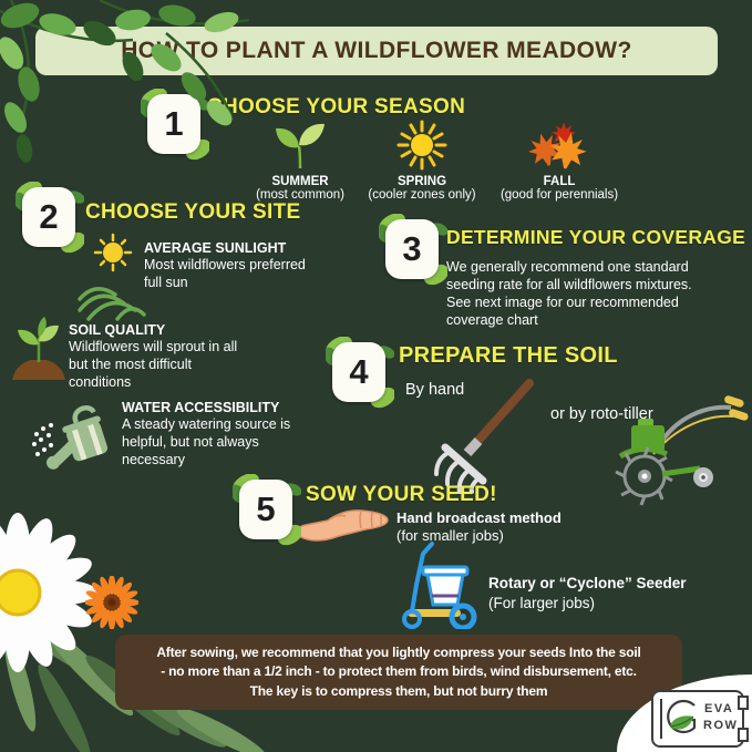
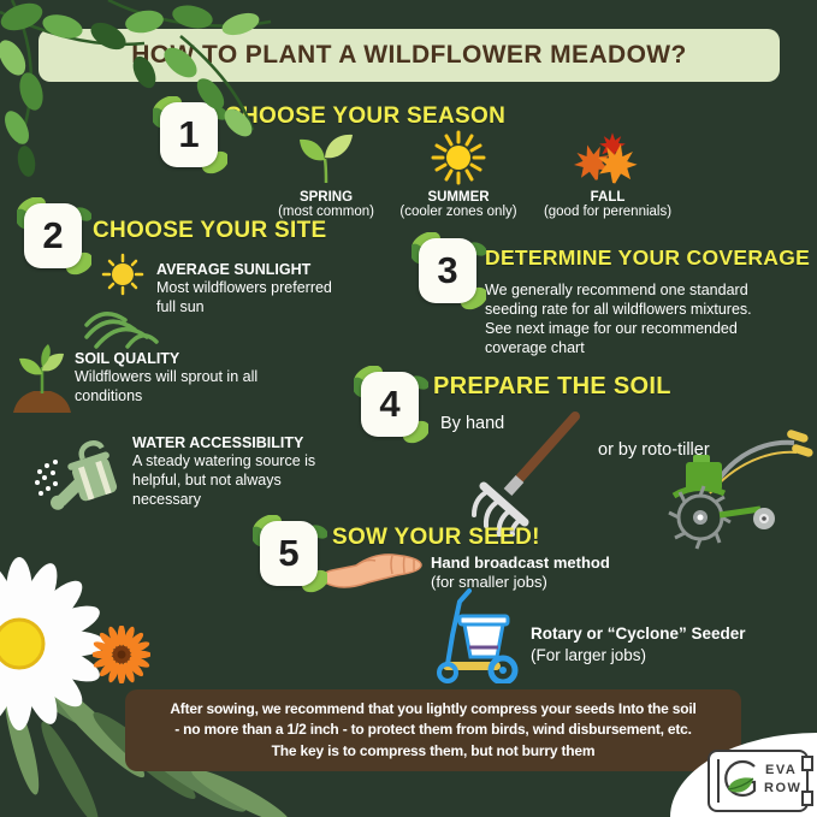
  HO TO PLANT A WILDFLOWER MEADOW?
  1
  HOOSE YOUR SEASON
- SUMMER
+ SPRING
  (most common)
- SPRING
+ SUMMER
  (cooler zones only)
  FALL
  (good for perennials)
  2
  CHOOSE YOUR SITE
  AVERAGE SUNLIGHT
  Most wildflowers preferred
  full sun
  SOIL QUALITY
  Wildflowers will sprout in all
- but the most difficult
  conditions
  WATER ACCESSIBILITY
  A steady watering source is
  helpful, but not always
  necessary
  3
  DETERMINE YOUR COVERAGE
  We generally recommend one standard
  seeding rate for all wildflowers mixtures.
  See next image for our recommended
  coverage chart
  4
  PREPARE THE SOIL
  By hand
  or by roto-tiller
  5
  SOW YOUR SEED!
  Hand broadcast method
  (for smaller jobs)
  Rotary or “Cyclone” Seeder
  (For larger jobs)
  After sowing, we recommend that you lightly compress your seeds Into the soil
  - no more than a 1/2 inch - to protect them from birds, wind disbursement, etc.
  The key is to compress them, but not burry them
  EVA
  ROW
